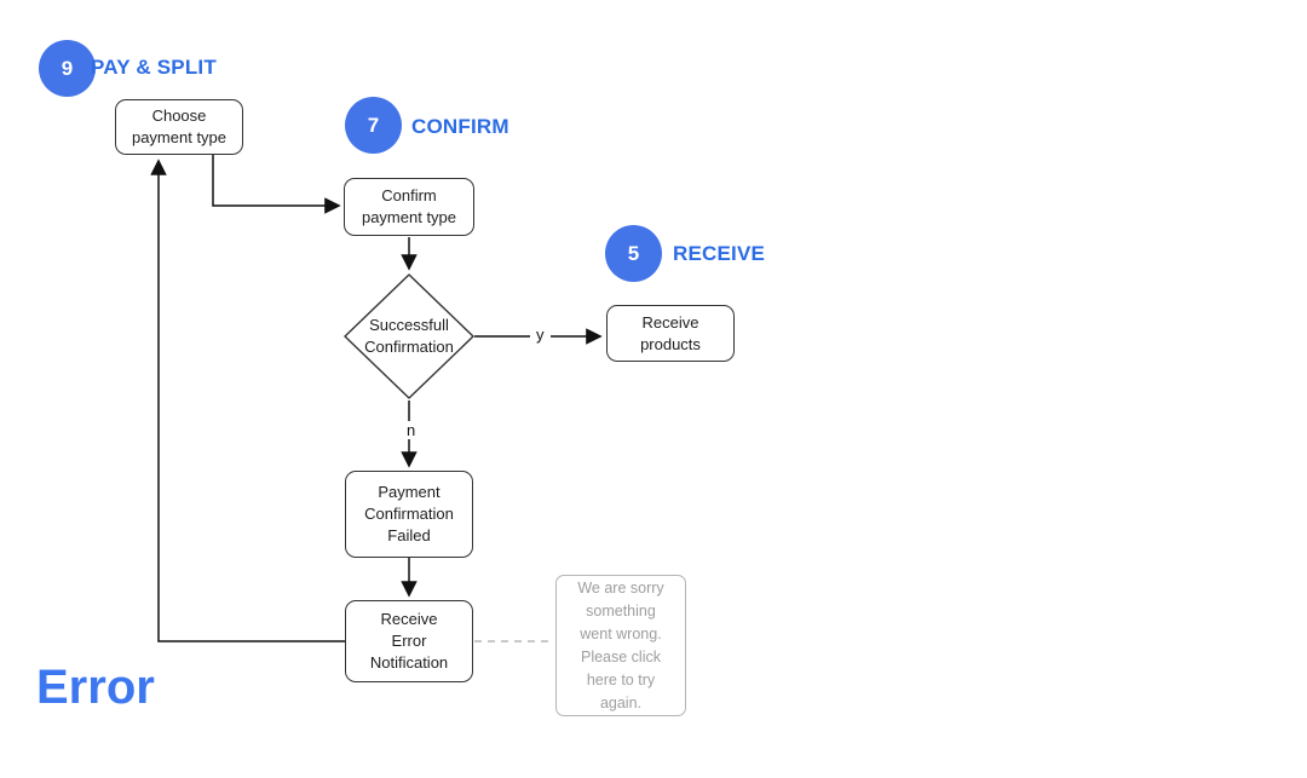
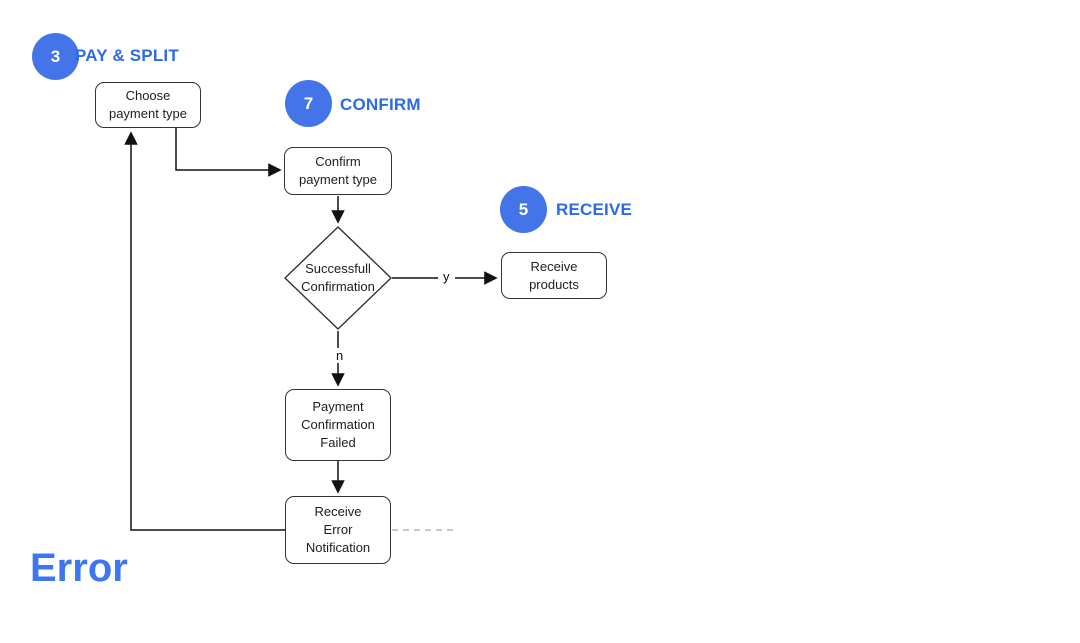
- 9
+ 3
  PAY & SPLIT
  7
  CONFIRM
  5
  RECEIVE
  Choose
  payment type
  Confirm
  payment type
  Successfull
  Confirmation
  Receive
  products
  Payment
  Confirmation
  Failed
  Receive
  Error
  Notification
  y
  n
- We are sorry
- something
- went wrong.
- Please click
- here to try
- again.
  Error
